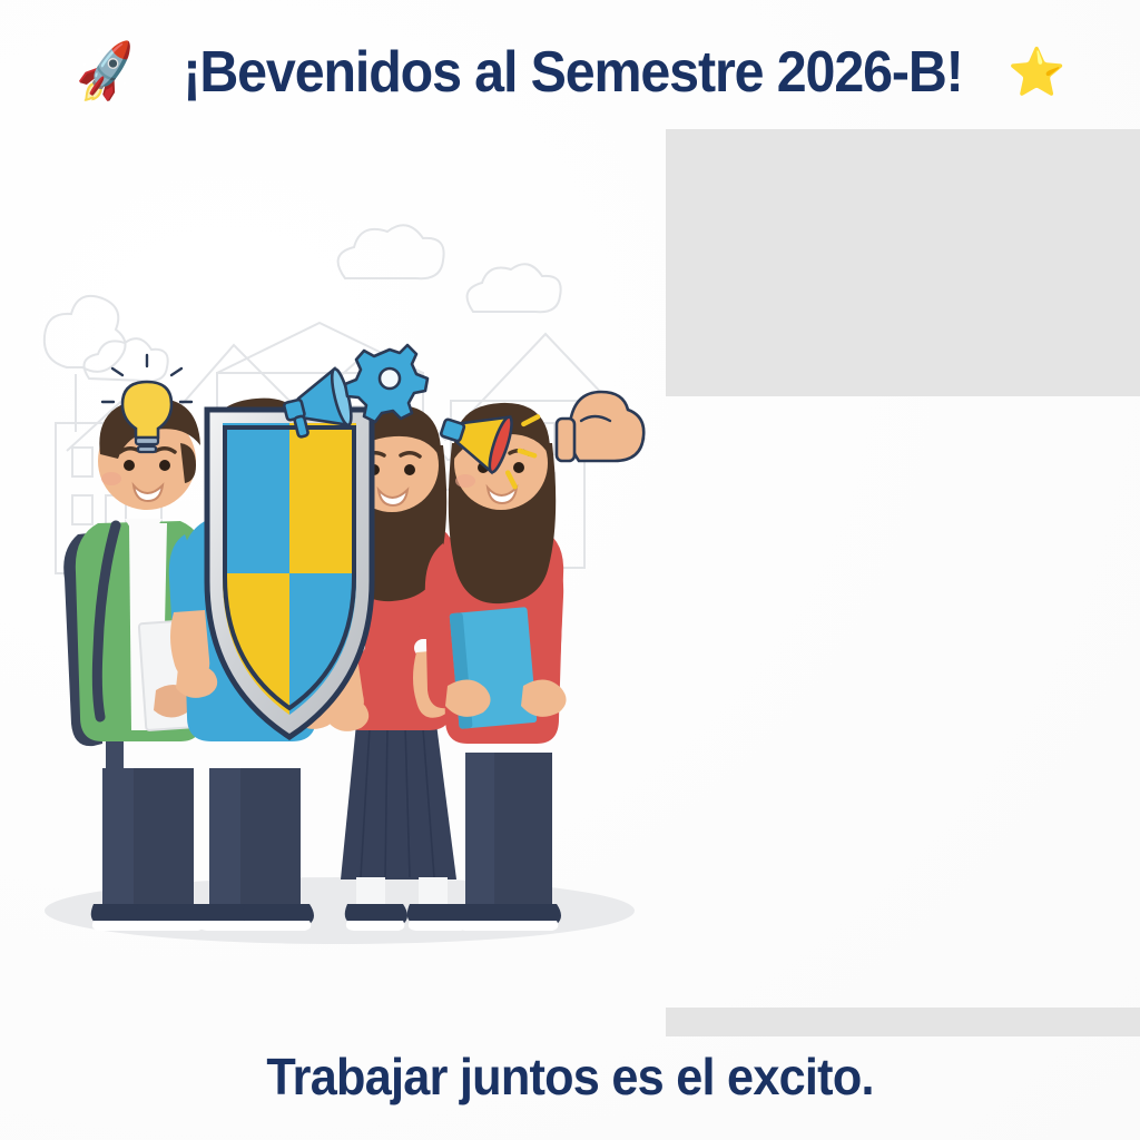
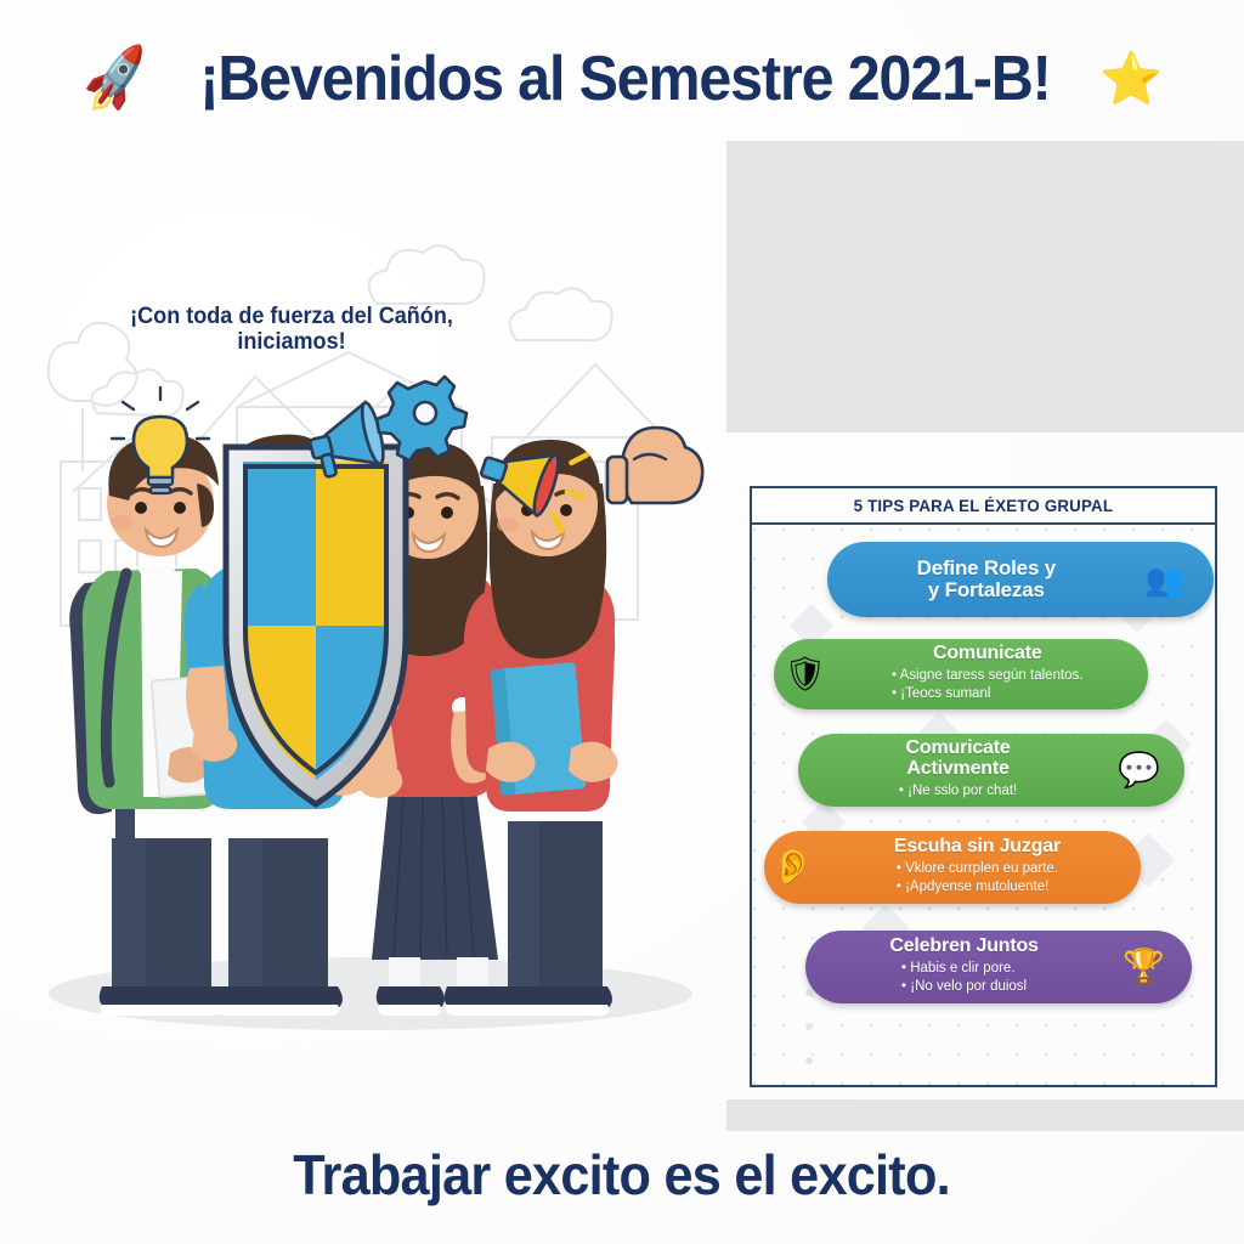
- ¡Bevenidos al Semestre 2026-B!
+ ¡Bevenidos al Semestre 2021-B!
  ⭐
+ ¡Con toda de fuerza del Cañón, iniciamos!
+ 5 TIPS PARA EL ÉXETO GRUPAL
+ Define Roles y
+ y Fortalezas
+ 👥
+ 🛡
+ Comunicate
+ Asigne taress según talentos.
+ ¡Teocs sumanl
+ Comuricate
+ Activmente
+ ¡Ne sslo por chat!
+ 💬
+ 👂
+ Escuha sin Juzgar
+ Vklore currplen eu parte.
+ ¡Apdyense mutoluente!
+ Celebren Juntos
+ Habis e clir pore.
+ ¡No velo por duiosl
+ 🏆
- Trabajar juntos es el excito.
+ Trabajar excito es el excito.
